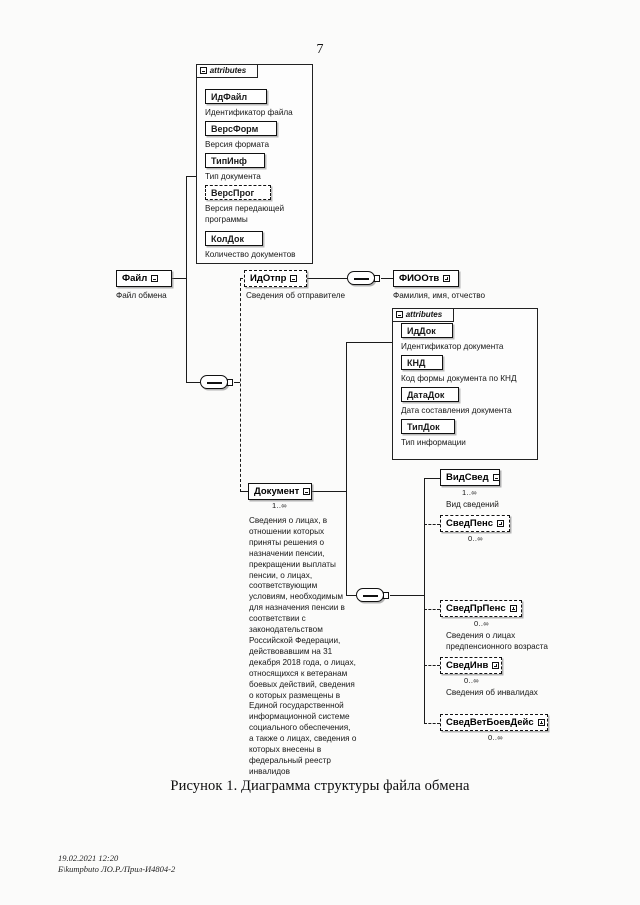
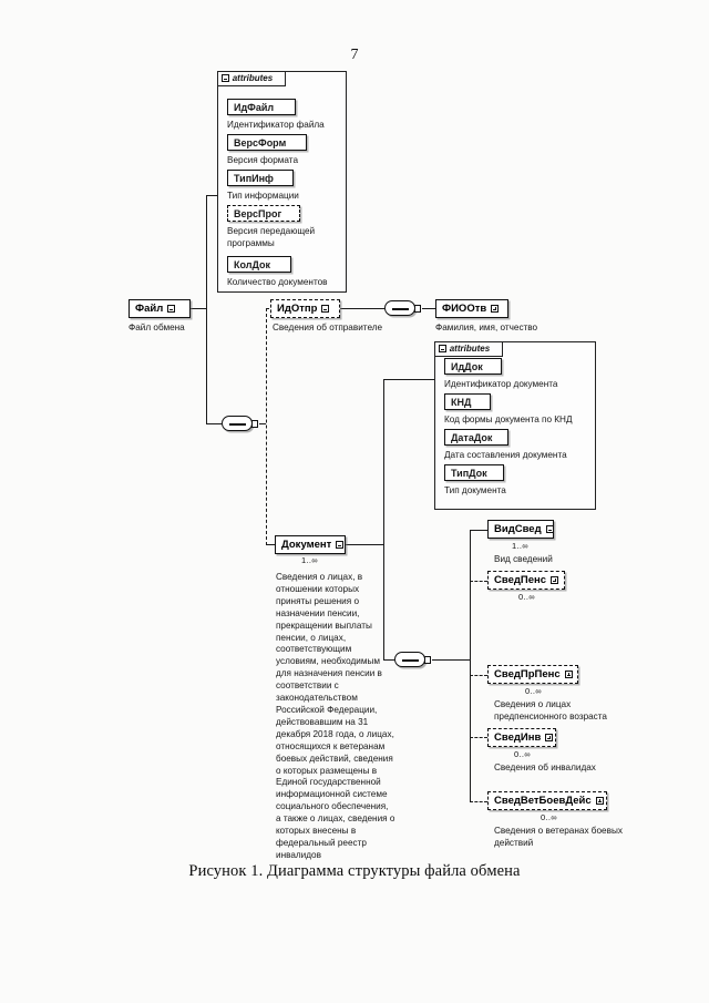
  7
  attributes
  ИдФайл
  Идентификатор файла
  ВерсФорм
  Версия формата
  ТипИнф
- Тип документа
+ Тип информации
  ВерсПрог
  Версия передающей программы
  КолДок
  Количество документов
  attributes
  ИдДок
  Идентификатор документа
  КНД
  Код формы документа по КНД
  ДатаДок
  Дата составления документа
  ТипДок
- Тип информации
+ Тип документа
  Файл
  Файл обмена
  ИдОтпр
  Сведения об отправителе
  ФИООтв
  Фамилия, имя, отчество
  Документ
  1..∞
  Сведения о лицах, в отношении которых приняты решения о назначении пенсии, прекращении выплаты пенсии, о лицах, соответствующим условиям, необходимым для назначения пенсии в соответствии с законодательством Российской Федерации, действовавшим на 31 декабря 2018 года, о лицах, относящихся к ветеранам боевых действий, сведения о которых размещены в Единой государственной информационной системе социального обеспечения, а также о лицах, сведения о которых внесены в федеральный реестр инвалидов
  ВидСвед
  1..∞
  Вид сведений
  СведПенс
  0..∞
  СведПрПенс
  0..∞
  Сведения о лицах предпенсионного возраста
  СведИнв
  0..∞
  Сведения об инвалидах
  СведВетБоевДейс
  0..∞
+ Сведения о ветеранах боевых действий
  Рисунок 1. Диаграмма структуры файла обмена
- 19.02.2021 12:20
- Б\kumpbuto ЛО.Р./Прил-И4804-2
